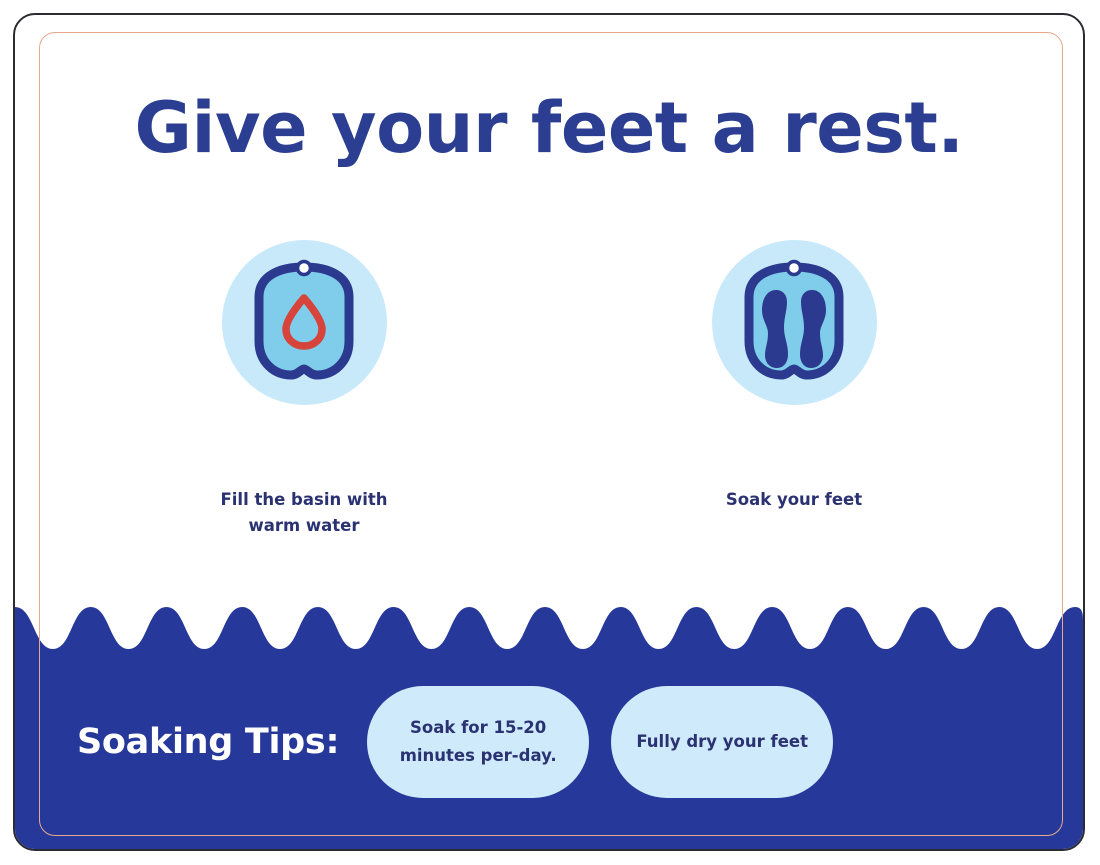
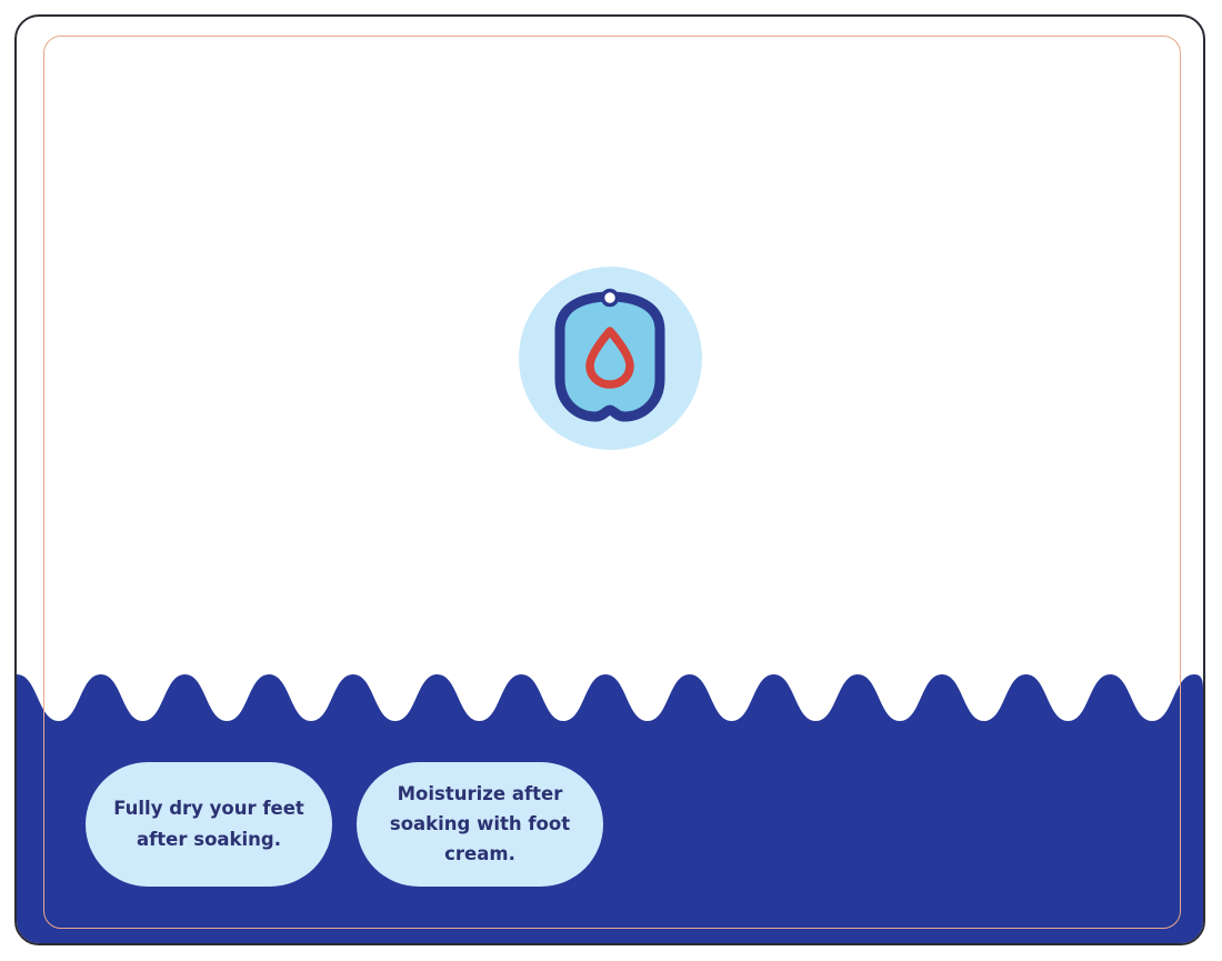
- Give your feet a rest.
- Fill the basin with
- warm water
- Soak your feet
- Soaking Tips:
- Soak for 15-20
- minutes per-day.
  Fully dry your feet
+ after soaking.
+ Moisturize after
+ soaking with foot
+ cream.
